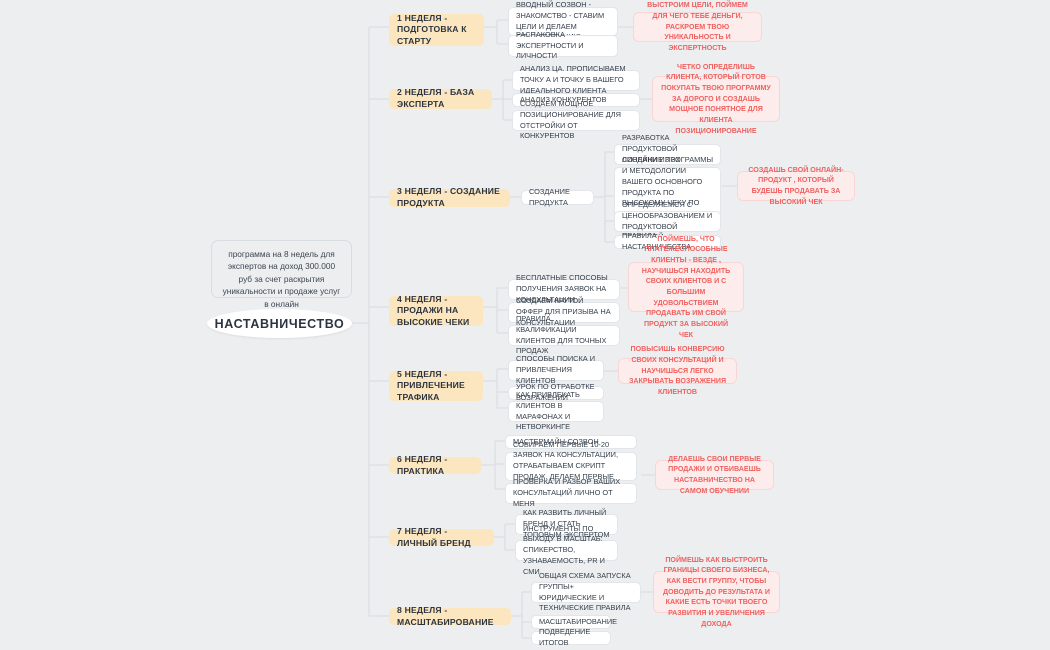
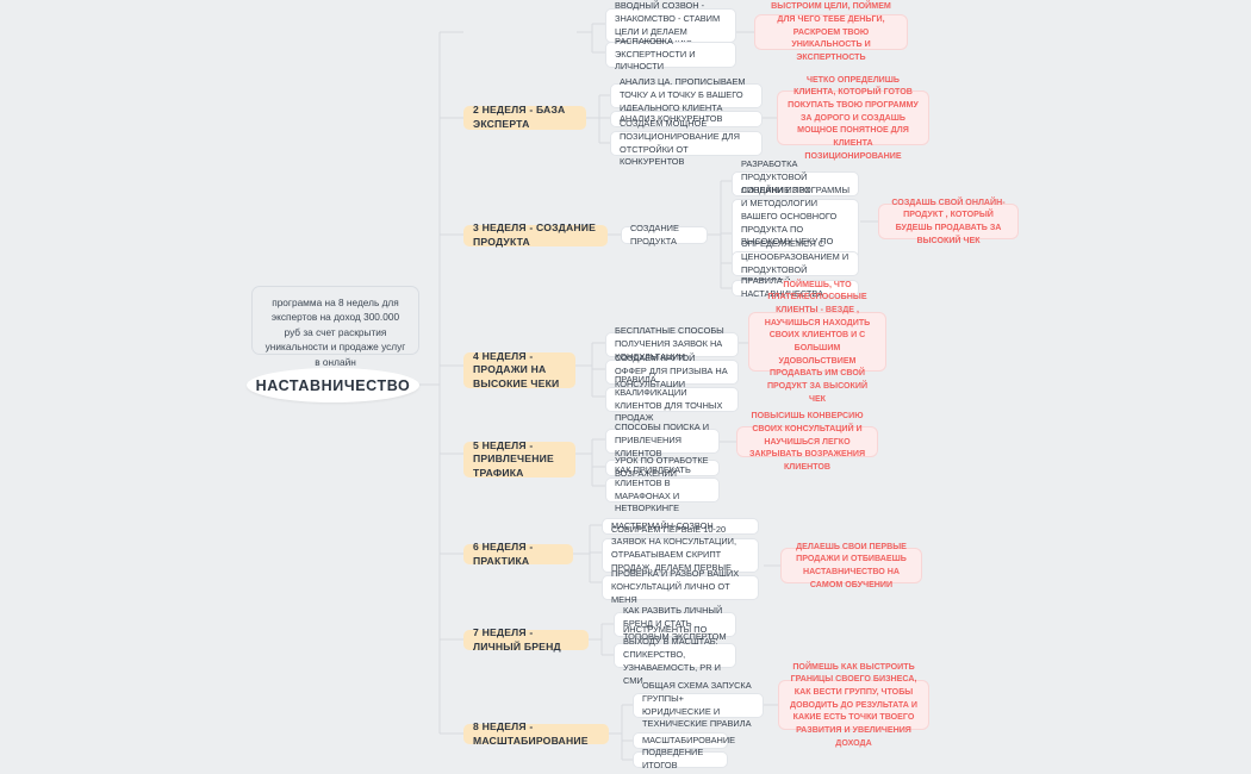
  программа на 8 недель для экспертов на доход 300.000 руб за счет раскрытия уникальности и продаже услуг в онлайн
  НАСТАВНИЧЕСТВО
- 1 НЕДЕЛЯ - ПОДГОТОВКА К СТАРТУ
  ВВОДНЫЙ СОЗВОН - ЗНАКОМСТВО - СТАВИМ ЦЕЛИ И ДЕЛАЕМ
  РАСПАКОВКА ЭКСПЕРТНОСТИ И ЛИЧНОСТИ
  ВЫСТРОИМ ЦЕЛИ, ПОЙМЕМ ДЛЯ ЧЕГО ТЕБЕ ДЕНЬГИ, РАСКРОЕМ ТВОЮ УНИКАЛЬНОСТЬ И ЭКСПЕРТНОСТЬ
  2 НЕДЕЛЯ - БАЗА ЭКСПЕРТА
  АНАЛИЗ ЦА. ПРОПИСЫВАЕМ ТОЧКУ А И ТОЧКУ Б ВАШЕГО ИДЕАЛЬНОГО КЛИЕНТА
  АНАЛИЗ КОНКУРЕНТОВ
  СОЗДАЕМ МОЩНОЕ ПОЗИЦИОНИРОВАНИЕ ДЛЯ ОТСТРОЙКИ ОТ КОНКУРЕНТОВ
  ЧЕТКО ОПРЕДЕЛИШЬ КЛИЕНТА, КОТОРЫЙ ГОТОВ ПОКУПАТЬ ТВОЮ ПРОГРАММУ ЗА ДОРОГО И СОЗДАШЬ МОЩНОЕ ПОНЯТНОЕ ДЛЯ КЛИЕНТА ПОЗИЦИОНИРОВАНИЕ
  3 НЕДЕЛЯ - СОЗДАНИЕ ПРОДУКТА
  СОЗДАНИЕ ПРОДУКТА
  РАЗРАБОТКА ПРОДУКТОВОЙ ЛИНЕЙКИ ИЗ 3Х
  СОЗДАНИЕ ПРОГРАММЫ И МЕТОДОЛОГИИ ВАШЕГО ОСНОВНОГО ПРОДУКТА ПО ВЫСОКОМУ ЧЕКУ ПО
  ОПРЕДЕЛЯЕМСЯ С ЦЕНООБРАЗОВАНИЕМ И ПРОДУКТОВОЙ
  ПРАВИЛА НАСТАВНИЧЕСТВА
  СОЗДАШЬ СВОЙ ОНЛАЙН-ПРОДУКТ , КОТОРЫЙ БУДЕШЬ ПРОДАВАТЬ ЗА ВЫСОКИЙ ЧЕК
  4 НЕДЕЛЯ - ПРОДАЖИ НА ВЫСОКИЕ ЧЕКИ
  БЕСПЛАТНЫЕ СПОСОБЫ ПОЛУЧЕНИЯ ЗАЯВОК НА КОНСУЛЬТАЦИИ
  СОЗДАЕМ КРУТОЙ ОФФЕР ДЛЯ ПРИЗЫВА НА КОНСУЛЬТАЦИИ
  ПРАВИЛА КВАЛИФИКАЦИИ КЛИЕНТОВ ДЛЯ ТОЧНЫХ ПРОДАЖ
  ПОЙМЕШЬ, ЧТО ПЛАТЕЖЕСПОСОБНЫЕ КЛИЕНТЫ - ВЕЗДЕ , НАУЧИШЬСЯ НАХОДИТЬ СВОИХ КЛИЕНТОВ И С БОЛЬШИМ УДОВОЛЬСТВИЕМ ПРОДАВАТЬ ИМ СВОЙ ПРОДУКТ ЗА ВЫСОКИЙ ЧЕК
  5 НЕДЕЛЯ - ПРИВЛЕЧЕНИЕ ТРАФИКА
  СПОСОБЫ ПОИСКА И ПРИВЛЕЧЕНИЯ КЛИЕНТОВ
  УРОК ПО ОТРАБОТКЕ ВОЗРАЖЕНИЙ
  КАК ПРИВЛЕКАТЬ КЛИЕНТОВ В МАРАФОНАХ И НЕТВОРКИНГЕ
  ПОВЫСИШЬ КОНВЕРСИЮ СВОИХ КОНСУЛЬТАЦИЙ И НАУЧИШЬСЯ ЛЕГКО ЗАКРЫВАТЬ ВОЗРАЖЕНИЯ КЛИЕНТОВ
  6 НЕДЕЛЯ - ПРАКТИКА
  МАСТЕРМАЙН-СОЗВОН
  СОБИРАЕМ ПЕРВЫЕ 10-20 ЗАЯВОК НА КОНСУЛЬТАЦИИ, ОТРАБАТЫВАЕМ СКРИПТ ПРОДАЖ. ДЕЛАЕМ ПЕРВЫЕ
  ПРОВЕРКА И РАЗБОР ВАШИХ КОНСУЛЬТАЦИЙ ЛИЧНО ОТ МЕНЯ
  ДЕЛАЕШЬ СВОИ ПЕРВЫЕ ПРОДАЖИ И ОТБИВАЕШЬ НАСТАВНИЧЕСТВО НА САМОМ ОБУЧЕНИИ
  7 НЕДЕЛЯ - ЛИЧНЫЙ БРЕНД
  КАК РАЗВИТЬ ЛИЧНЫЙ БРЕНД И СТАТЬ ТОПОВЫМ ЭКСПЕРТОМ
  ИНСТРУМЕНТЫ ПО ВЫХОДУ В МАСШТАБ: СПИКЕРСТВО, УЗНАВАЕМОСТЬ, PR И СМИ
  8 НЕДЕЛЯ - МАСШТАБИРОВАНИЕ
  ОБЩАЯ СХЕМА ЗАПУСКА ГРУППЫ+ ЮРИДИЧЕСКИЕ И ТЕХНИЧЕСКИЕ ПРАВИЛА
  МАСШТАБИРОВАНИЕ
  ПОДВЕДЕНИЕ ИТОГОВ
  ПОЙМЕШЬ КАК ВЫСТРОИТЬ ГРАНИЦЫ СВОЕГО БИЗНЕСА, КАК ВЕСТИ ГРУППУ, ЧТОБЫ ДОВОДИТЬ ДО РЕЗУЛЬТАТА И КАКИЕ ЕСТЬ ТОЧКИ ТВОЕГО РАЗВИТИЯ И УВЕЛИЧЕНИЯ ДОХОДА
